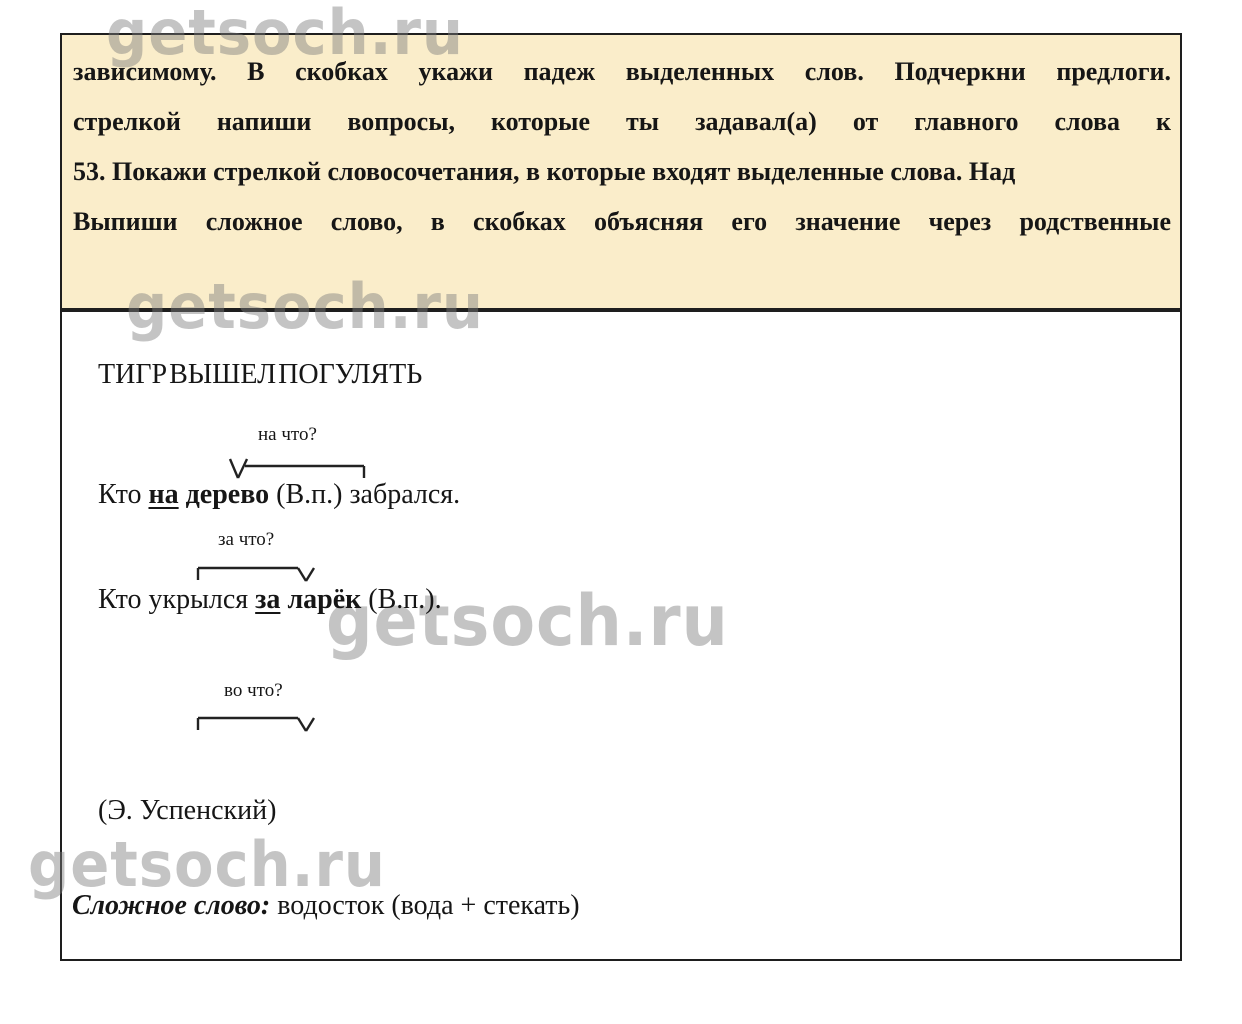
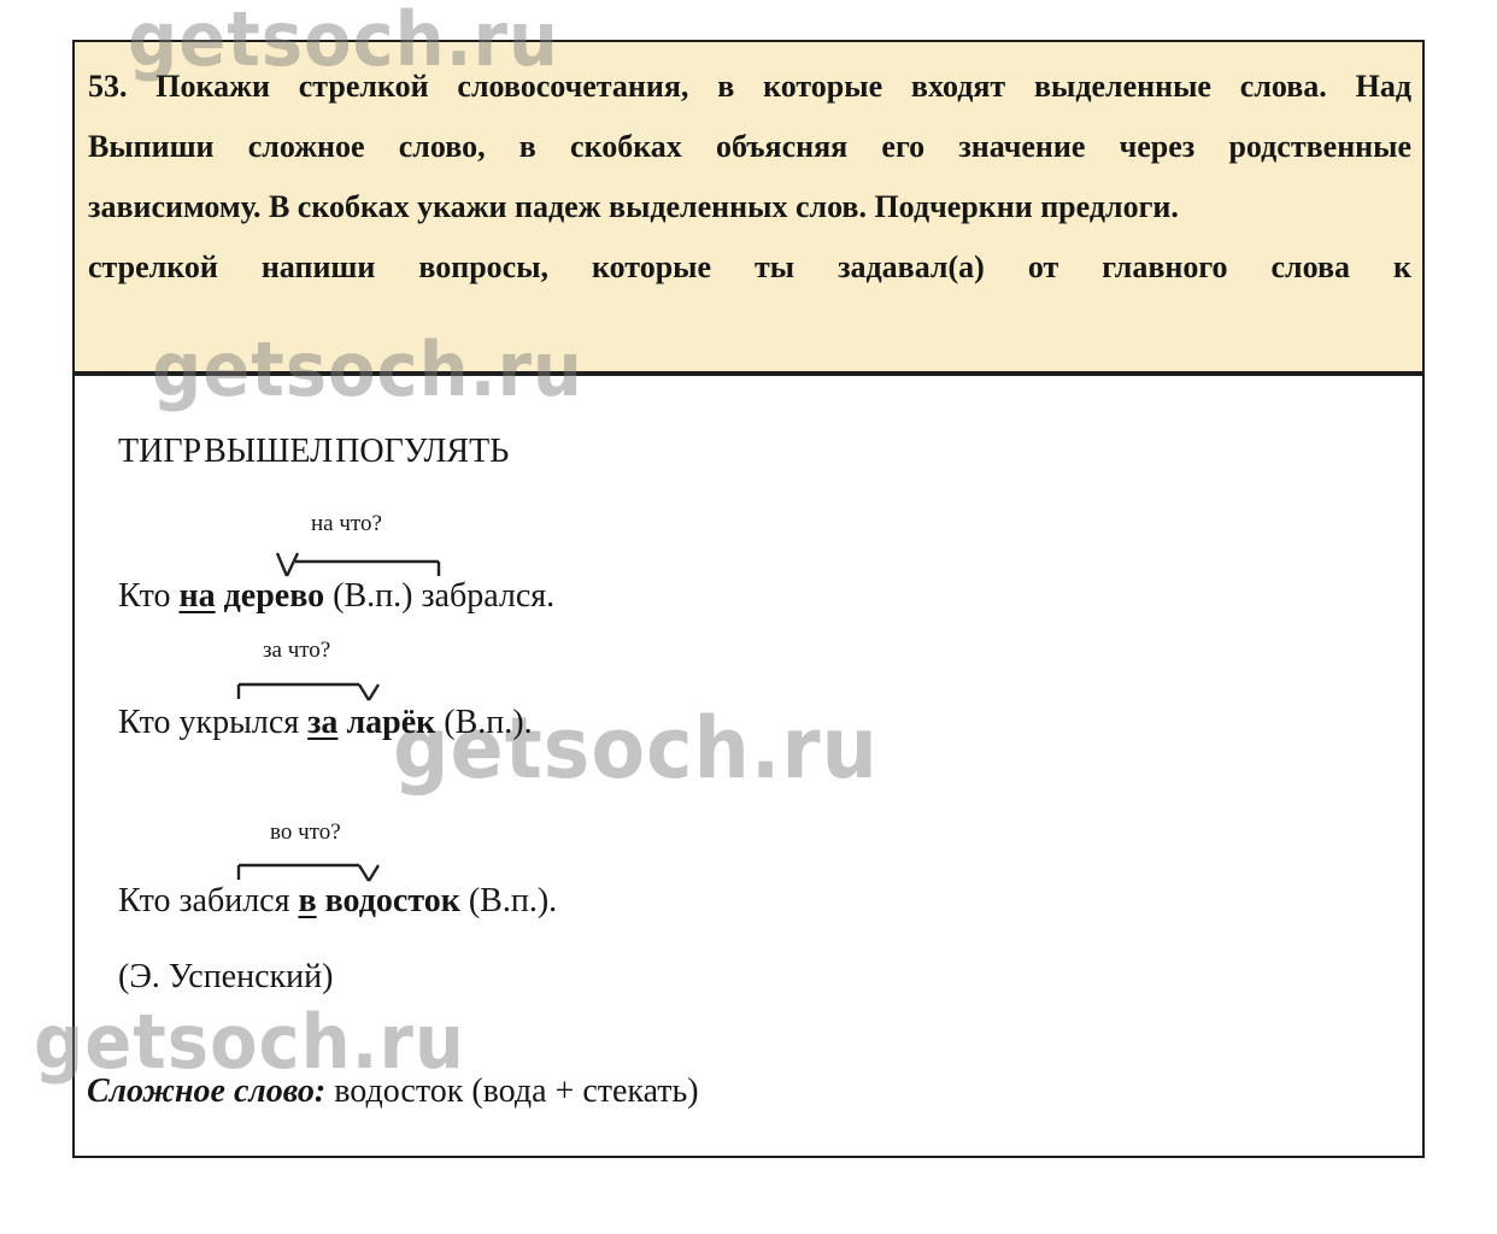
  getsoch.ru
  getsoch.ru
  getsoch.ru
  getsoch.ru
- зависимому. В скобках укажи падеж выделенных слов. Подчеркни предлоги.
+ 53. Покажи стрелкой словосочетания, в которые входят выделенные слова. Над
- стрелкой напиши вопросы, которые ты задавал(а) от главного слова к
+ Выпиши сложное слово, в скобках объясняя его значение через родственные
- 53. Покажи стрелкой словосочетания, в которые входят выделенные слова. Над
+ зависимому. В скобках укажи падеж выделенных слов. Подчеркни предлоги.
- Выпиши сложное слово, в скобках объясняя его значение через родственные
+ стрелкой напиши вопросы, которые ты задавал(а) от главного слова к
  ТИГР ВЫШЕЛ ПОГУЛЯТЬ
  на что?
  Кто на дерево (В.п.) забрался.
  за что?
  Кто укрылся за ларёк (В.п.).
  во что?
+ Кто забился в водосток (В.п.).
  (Э. Успенский)
  Сложное слово: водосток (вода + стекать)
